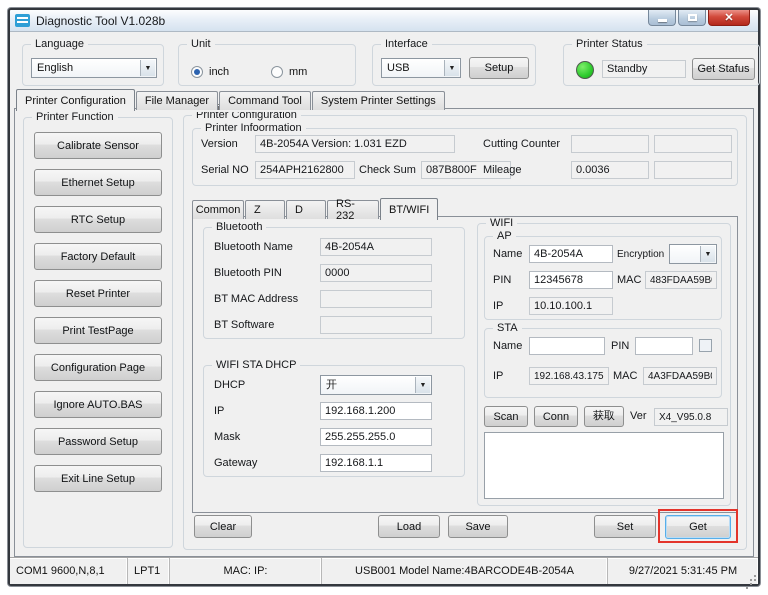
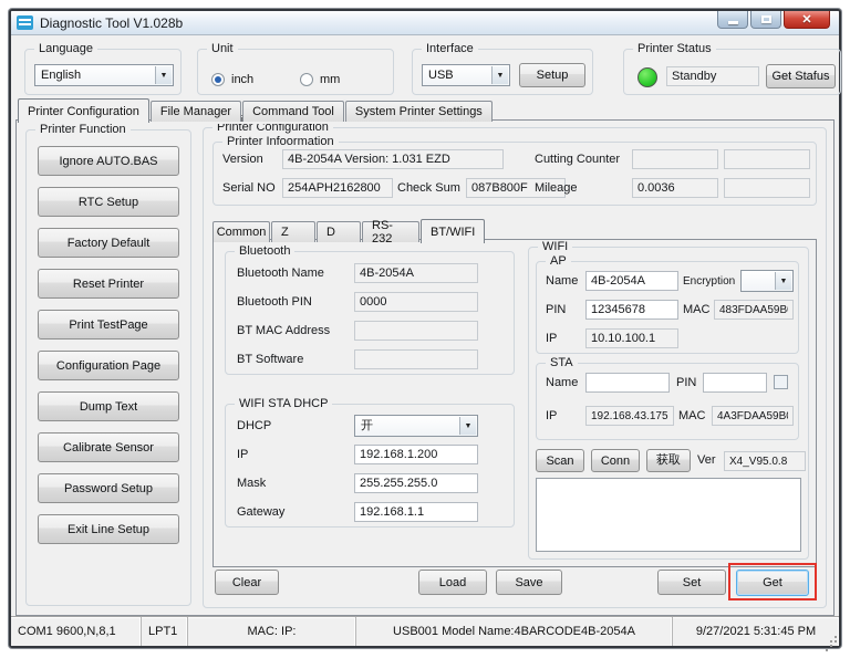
  Diagnostic Tool V1.028b
  ✕
  Language
  English
  Unit
  inch
  mm
  Interface
  USB
  Setup
  Printer Status
  Standby
  Get Stafus
  Printer Configuration
  File Manager
  Command Tool
  System Printer Settings
  Printer Function
- Calibrate Sensor
+ Ignore AUTO.BAS
- Ethernet Setup
  RTC Setup
  Factory Default
  Reset Printer
  Print TestPage
  Configuration Page
+ Dump Text
- Ignore AUTO.BAS
+ Calibrate Sensor
  Password Setup
  Exit Line Setup
  Printer Configuration
  Printer Infoormation
  Version
  4B-2054A Version: 1.031 EZD
  Cutting Counter
  Serial NO
  254APH2162800
  Check Sum
  087B800F
  Mileage
  0.0036
  Common
  Z
  D
  RS-232
  BT/WIFI
  Bluetooth
  Bluetooth Name
  4B-2054A
  Bluetooth PIN
  0000
  BT MAC Address
  BT Software
  WIFI STA DHCP
  DHCP
  开
  IP
  192.168.1.200
  Mask
  255.255.255.0
  Gateway
  192.168.1.1
  WIFI
  AP
  Name
  4B-2054A
  Encryption
  PIN
  12345678
  MAC
  483FDAA59B
  IP
  10.10.100.1
  STA
  Name
  PIN
  IP
  192.168.43.175
  MAC
  4A3FDAA59B
  Scan
  Conn
  获取
  Ver
  X4_V95.0.8
  Clear
  Load
  Save
  Set
  Get
  COM1 9600,N,8,1
  LPT1
  MAC: IP:
  USB001 Model Name:4BARCODE4B-2054A
  9/27/2021 5:31:45 PM
